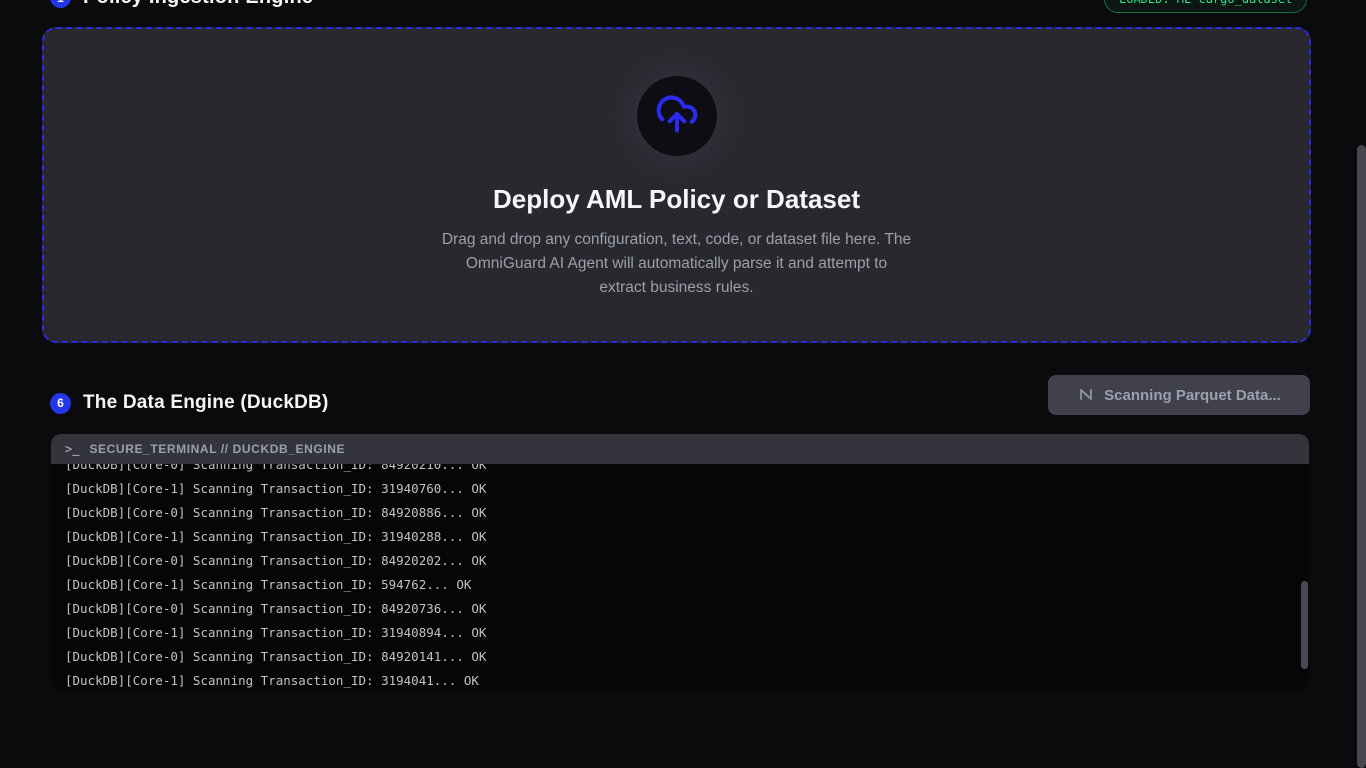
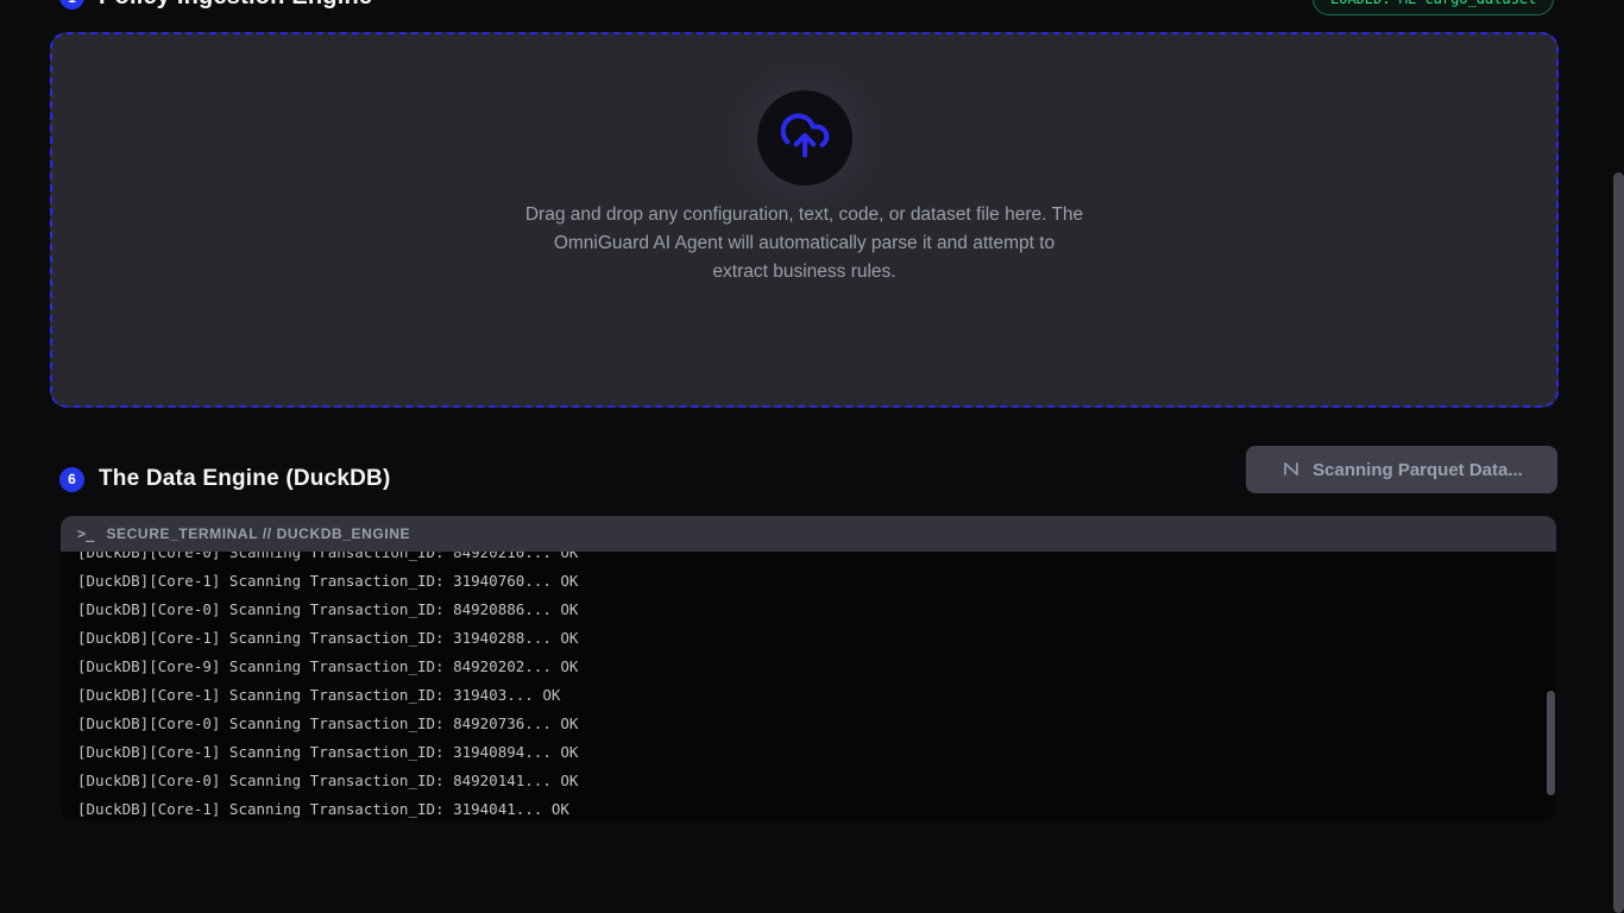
- Deploy AML Policy or Dataset
  Drag and drop any configuration, text, code, or dataset file here. The OmniGuard AI Agent will automatically parse it and attempt to extract business rules.
  6
  The Data Engine (DuckDB)
  Scanning Parquet Data...
  >_
  SECURE_TERMINAL // DUCKDB_ENGINE
  [DuckDB][Core-0] Scanning Transaction_ID: 84920210... OK
  [DuckDB][Core-1] Scanning Transaction_ID: 31940760... OK
  [DuckDB][Core-0] Scanning Transaction_ID: 84920886... OK
  [DuckDB][Core-1] Scanning Transaction_ID: 31940288... OK
- [DuckDB][Core-0] Scanning Transaction_ID: 84920202... OK
+ [DuckDB][Core-9] Scanning Transaction_ID: 84920202... OK
- [DuckDB][Core-1] Scanning Transaction_ID: 594762... OK
+ [DuckDB][Core-1] Scanning Transaction_ID: 319403... OK
  [DuckDB][Core-0] Scanning Transaction_ID: 84920736... OK
  [DuckDB][Core-1] Scanning Transaction_ID: 31940894... OK
  [DuckDB][Core-0] Scanning Transaction_ID: 84920141... OK
  [DuckDB][Core-1] Scanning Transaction_ID: 3194041... OK
